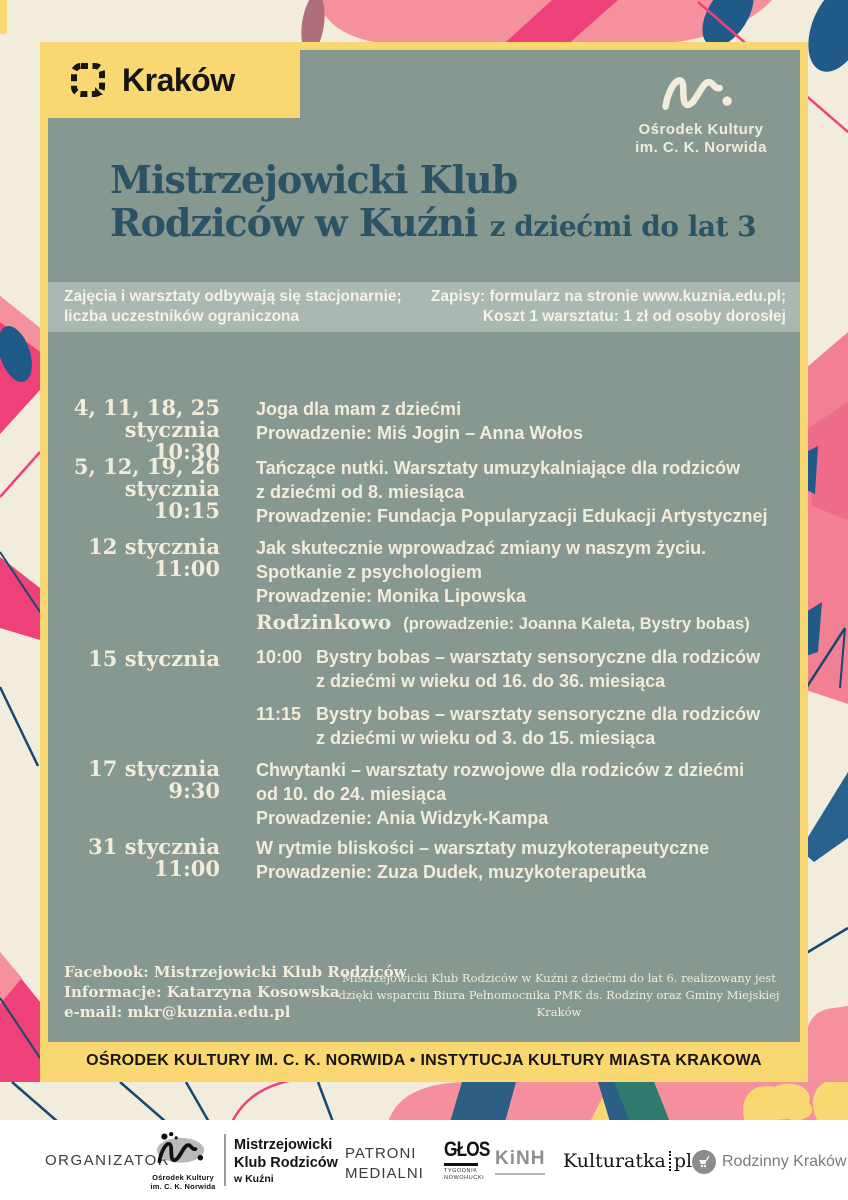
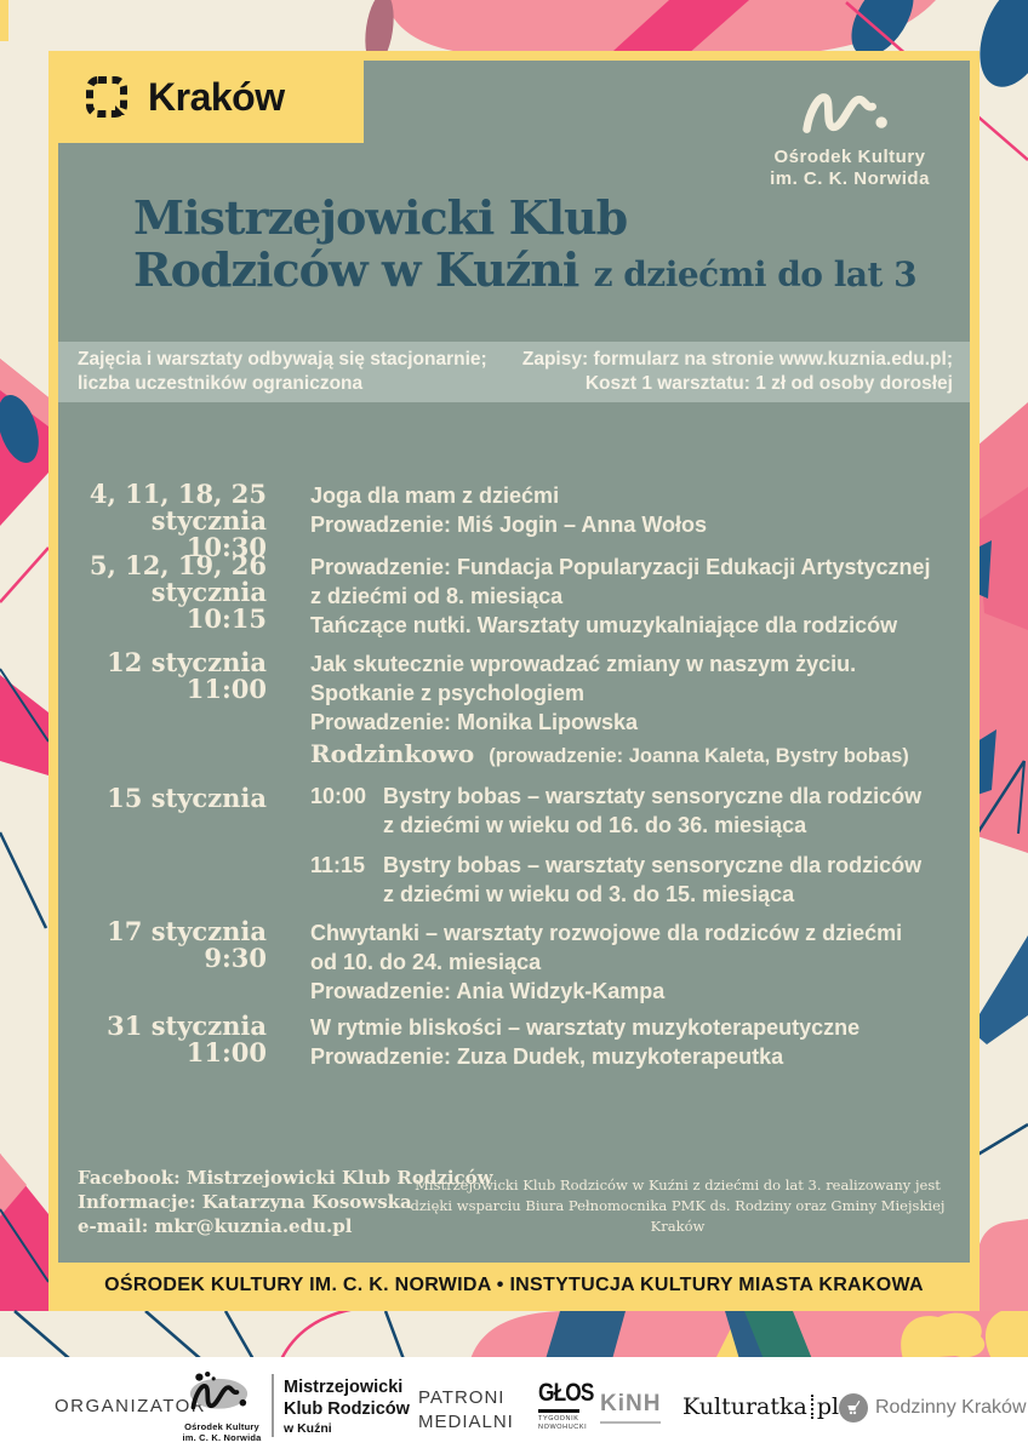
  Ośrodek Kultury
  im. C. K. Norwida
  Mistrzejowicki Klub
  Rodziców w Kuźni z dziećmi do lat 3
  Zajęcia i warsztaty odbywają się stacjonarnie;
  liczba uczestników ograniczona
  Zapisy: formularz na stronie www.kuznia.edu.pl;
  Koszt 1 warsztatu: 1 zł od osoby dorosłej
  4, 11, 18, 25
  stycznia
  10:30
  Joga dla mam z dziećmi
  Prowadzenie: Miś Jogin – Anna Wołos
  5, 12, 19, 26
  stycznia
  10:15
- Tańczące nutki. Warsztaty umuzykalniające dla rodziców
+ Prowadzenie: Fundacja Popularyzacji Edukacji Artystycznej
  z dziećmi od 8. miesiąca
- Prowadzenie: Fundacja Popularyzacji Edukacji Artystycznej
+ Tańczące nutki. Warsztaty umuzykalniające dla rodziców
  12 stycznia
  11:00
  Jak skutecznie wprowadzać zmiany w naszym życiu.
  Spotkanie z psychologiem
  Prowadzenie: Monika Lipowska
  15 stycznia
  Rodzinkowo (prowadzenie: Joanna Kaleta, Bystry bobas)
  10:00
  Bystry bobas – warsztaty sensoryczne dla rodziców
  z dziećmi w wieku od 16. do 36. miesiąca
  11:15
  Bystry bobas – warsztaty sensoryczne dla rodziców
  z dziećmi w wieku od 3. do 15. miesiąca
  17 stycznia
  9:30
  Chwytanki – warsztaty rozwojowe dla rodziców z dziećmi
  od 10. do 24. miesiąca
  Prowadzenie: Ania Widzyk-Kampa
  31 stycznia
  11:00
  W rytmie bliskości – warsztaty muzykoterapeutyczne
  Prowadzenie: Zuza Dudek, muzykoterapeutka
  Facebook: Mistrzejowicki Klub Rodziców
  Informacje: Katarzyna Kosowska
  e-mail: mkr@kuznia.edu.pl
- Mistrzejowicki Klub Rodziców w Kuźni z dziećmi do lat 6. realizowany jest
+ Mistrzejowicki Klub Rodziców w Kuźni z dziećmi do lat 3. realizowany jest
  dzięki wsparciu Biura Pełnomocnika PMK ds. Rodziny oraz Gminy Miejskiej Kraków
  Kraków
  OŚRODEK KULTURY IM. C. K. NORWIDA • INSTYTUCJA KULTURY MIASTA KRAKOWA
  ORGANIZATOR
  Ośrodek Kultury
  im. C. K. Norwida
  Mistrzejowicki
  Klub Rodziców
  w Kuźni
  PATRONI
  MEDIALNI
  GŁOS
  KiNH
  Kulturatka pl
  Rodzinny Kraków
